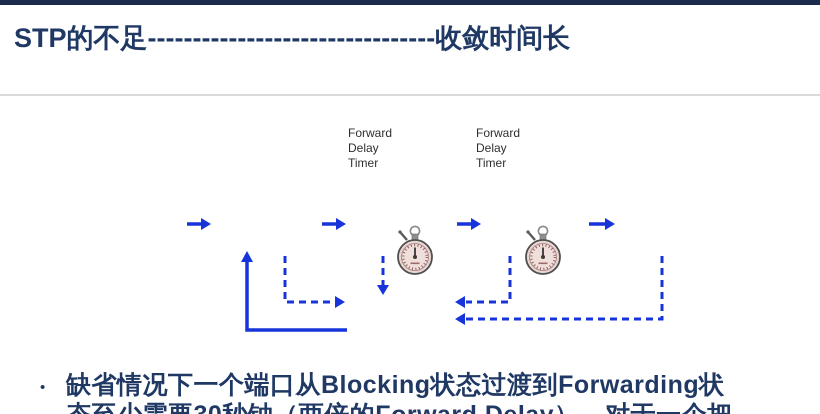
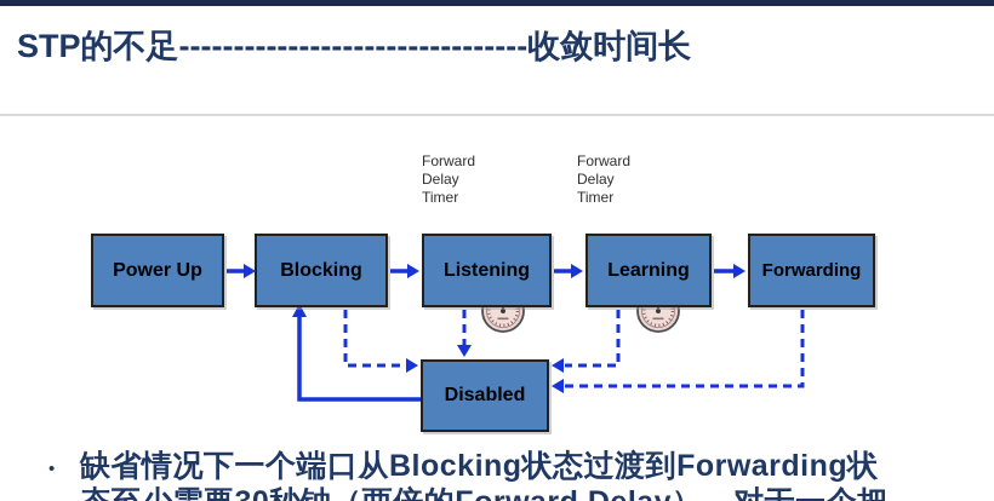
  STP的不足--------------------------------收敛时间长
  Forward
  Delay
  Timer
  Forward
  Delay
  Timer
+ Power Up
+ Blocking
+ Listening
+ Learning
+ Forwarding
+ Disabled
  •
  缺省情况下一个端口从Blocking状态过渡到Forwarding状
